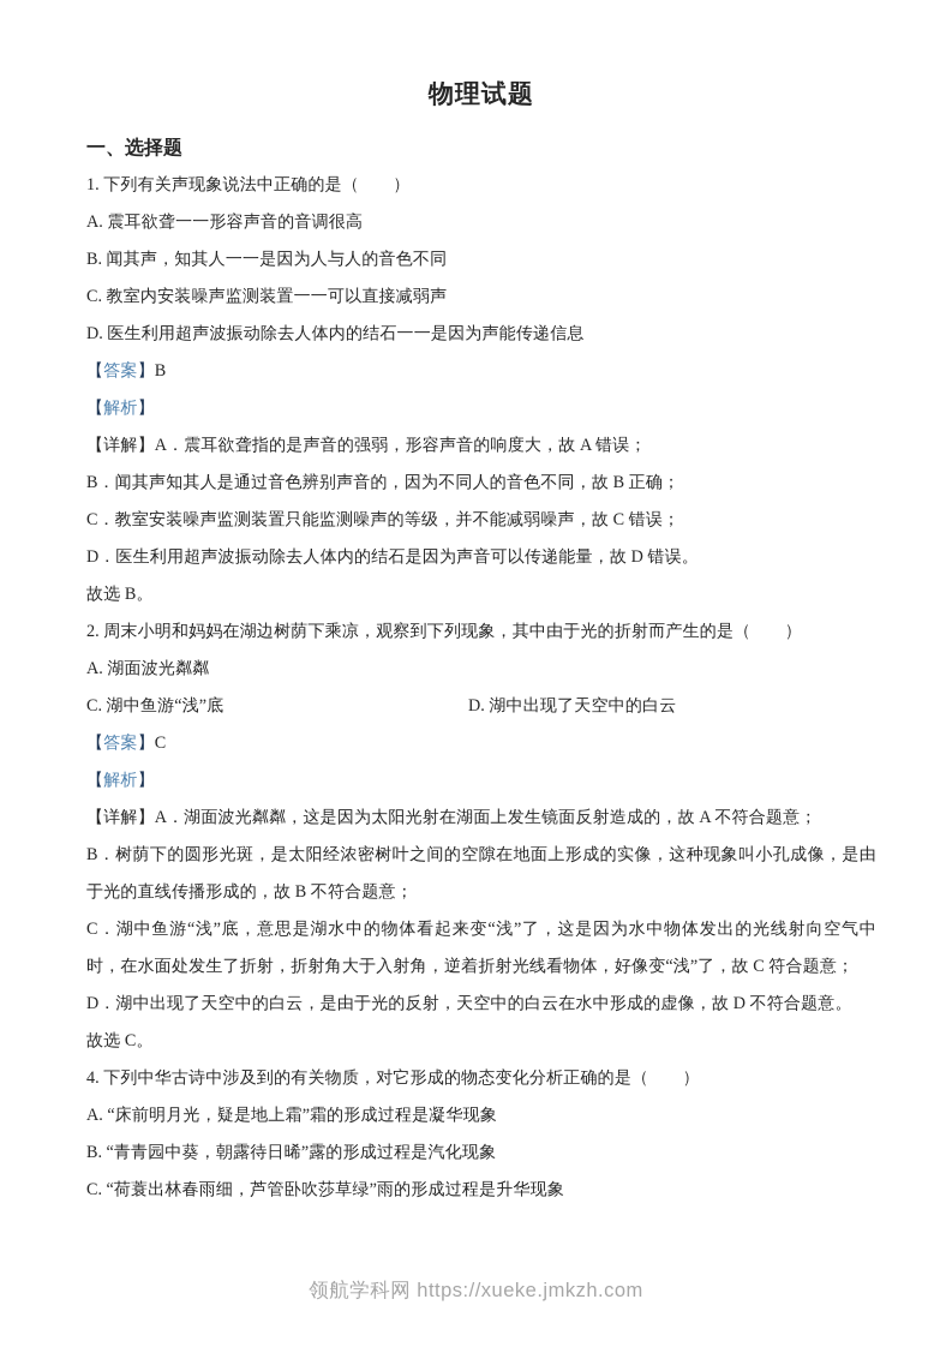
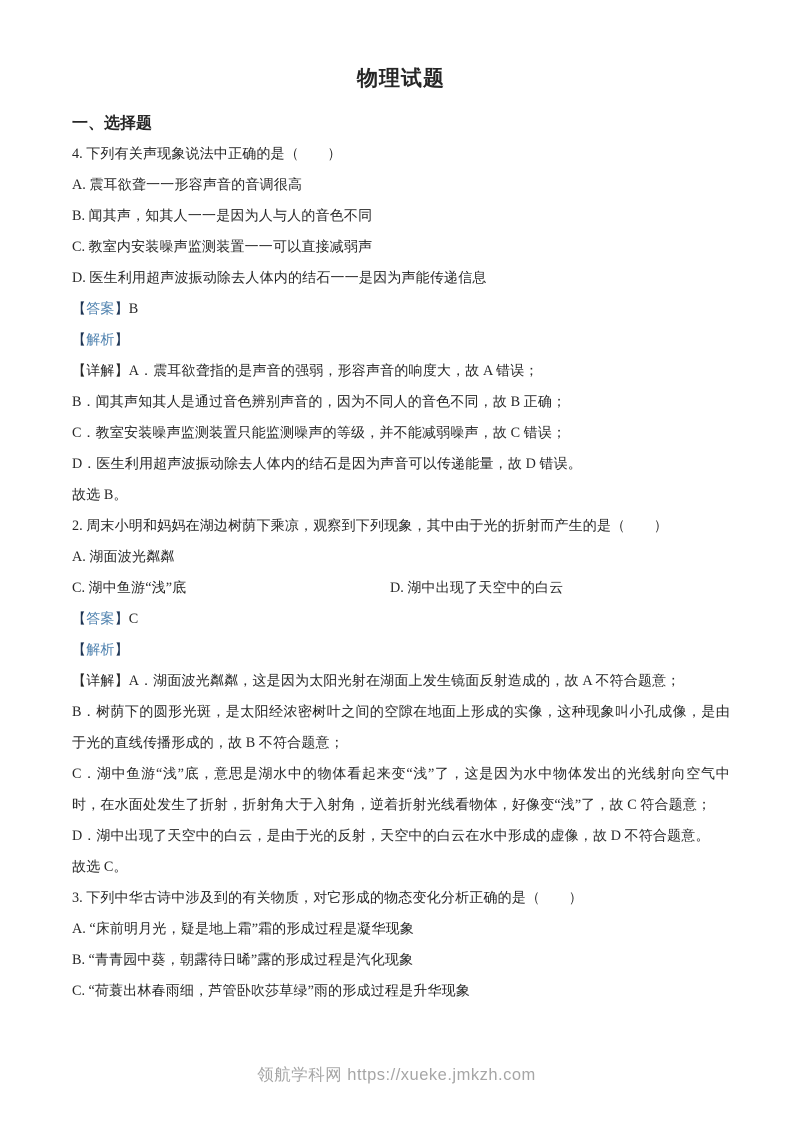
  物理试题
  一、选择题
- 1. 下列有关声现象说法中正确的是（ ）
+ 4. 下列有关声现象说法中正确的是（ ）
  A. 震耳欲聋一一形容声音的音调很高
  B. 闻其声，知其人一一是因为人与人的音色不同
  C. 教室内安装噪声监测装置一一可以直接减弱声
  D. 医生利用超声波振动除去人体内的结石一一是因为声能传递信息
  【答案】B
  【解析】
  【详解】A．震耳欲聋指的是声音的强弱，形容声音的响度大，故 A 错误；
  B．闻其声知其人是通过音色辨别声音的，因为不同人的音色不同，故 B 正确；
  C．教室安装噪声监测装置只能监测噪声的等级，并不能减弱噪声，故 C 错误；
  D．医生利用超声波振动除去人体内的结石是因为声音可以传递能量，故 D 错误。
  故选 B。
  2. 周末小明和妈妈在湖边树荫下乘凉，观察到下列现象，其中由于光的折射而产生的是（ ）
  A. 湖面波光粼粼
  C. 湖中鱼游“浅”底
  D. 湖中出现了天空中的白云
  【答案】C
  【解析】
  【详解】A．湖面波光粼粼，这是因为太阳光射在湖面上发生镜面反射造成的，故 A 不符合题意；
  B．树荫下的圆形光斑，是太阳经浓密树叶之间的空隙在地面上形成的实像，这种现象叫小孔成像，是由于光的直线传播形成的，故 B 不符合题意；
  C．湖中鱼游“浅”底，意思是湖水中的物体看起来变“浅”了，这是因为水中物体发出的光线射向空气中时，在水面处发生了折射，折射角大于入射角，逆着折射光线看物体，好像变“浅”了，故 C 符合题意；
  D．湖中出现了天空中的白云，是由于光的反射，天空中的白云在水中形成的虚像，故 D 不符合题意。
  故选 C。
- 4. 下列中华古诗中涉及到的有关物质，对它形成的物态变化分析正确的是（ ）
+ 3. 下列中华古诗中涉及到的有关物质，对它形成的物态变化分析正确的是（ ）
  A. “床前明月光，疑是地上霜”霜的形成过程是凝华现象
  B. “青青园中葵，朝露待日晞”露的形成过程是汽化现象
  C. “荷蓑出林春雨细，芦管卧吹莎草绿”雨的形成过程是升华现象
  领航学科网 https://xueke.jmkzh.com
